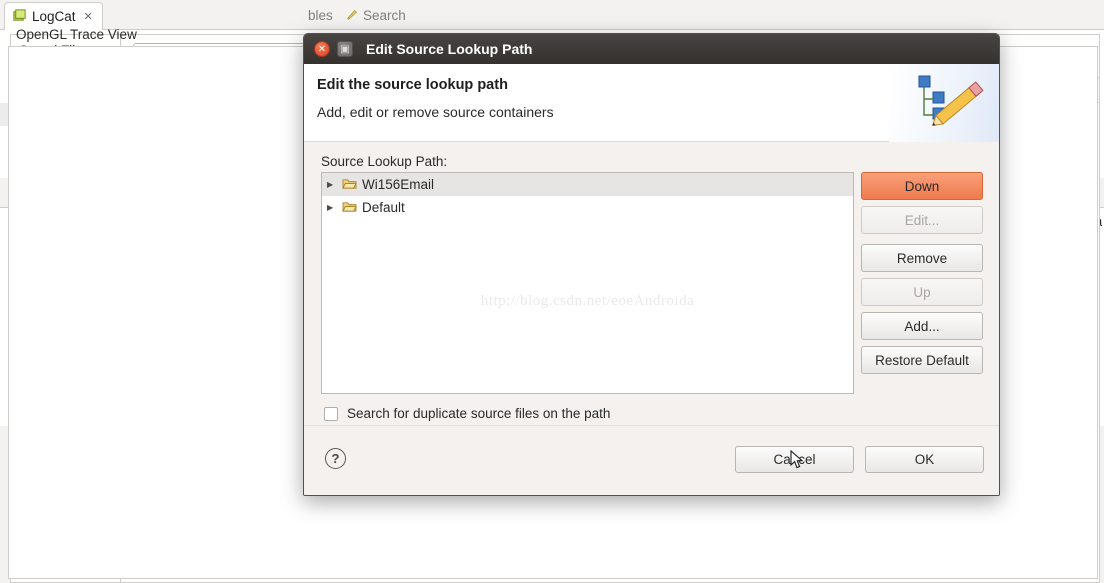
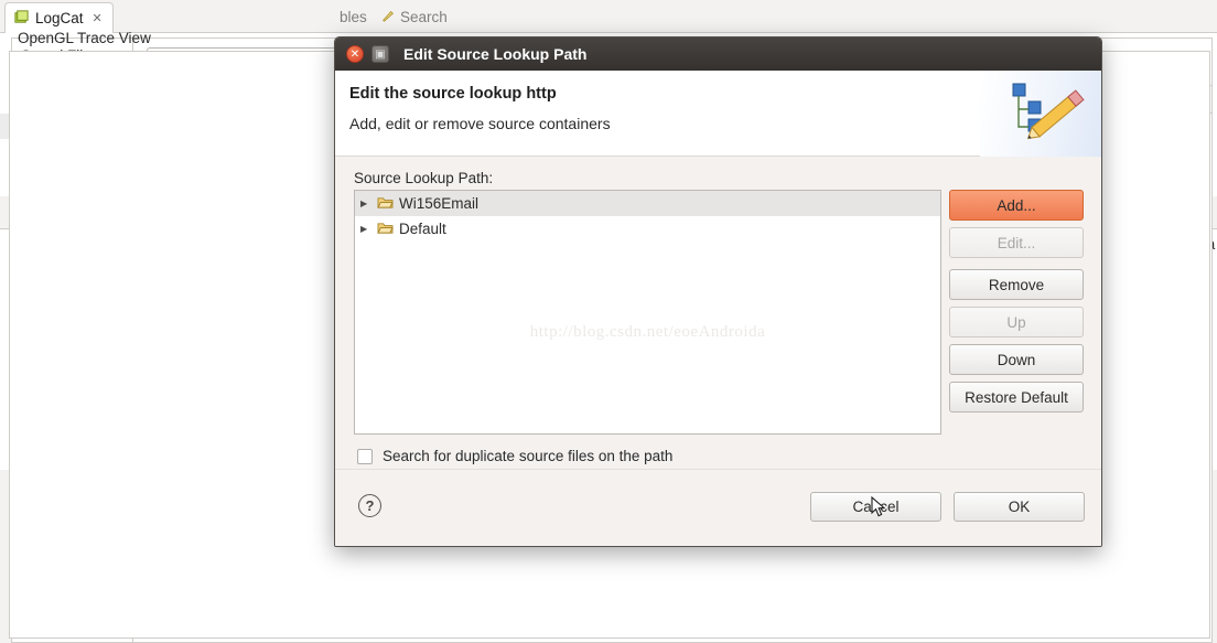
  LogCat
  ✕
  bles
  Search
  OpenGL Trace View
  ✕
  ▣
  Edit Source Lookup Path
- Edit the source lookup path
+ Edit the source lookup http
  Add, edit or remove source containers
  Source Lookup Path:
  ▶
  Wi156Email
  ▶
  Default
  http://blog.csdn.net/eoeAndroida
- Down
+ Add...
  Edit...
  Remove
  Up
- Add...
+ Down
  Restore Default
  Search for duplicate source files on the path
  ?
  Cacel
  OK
